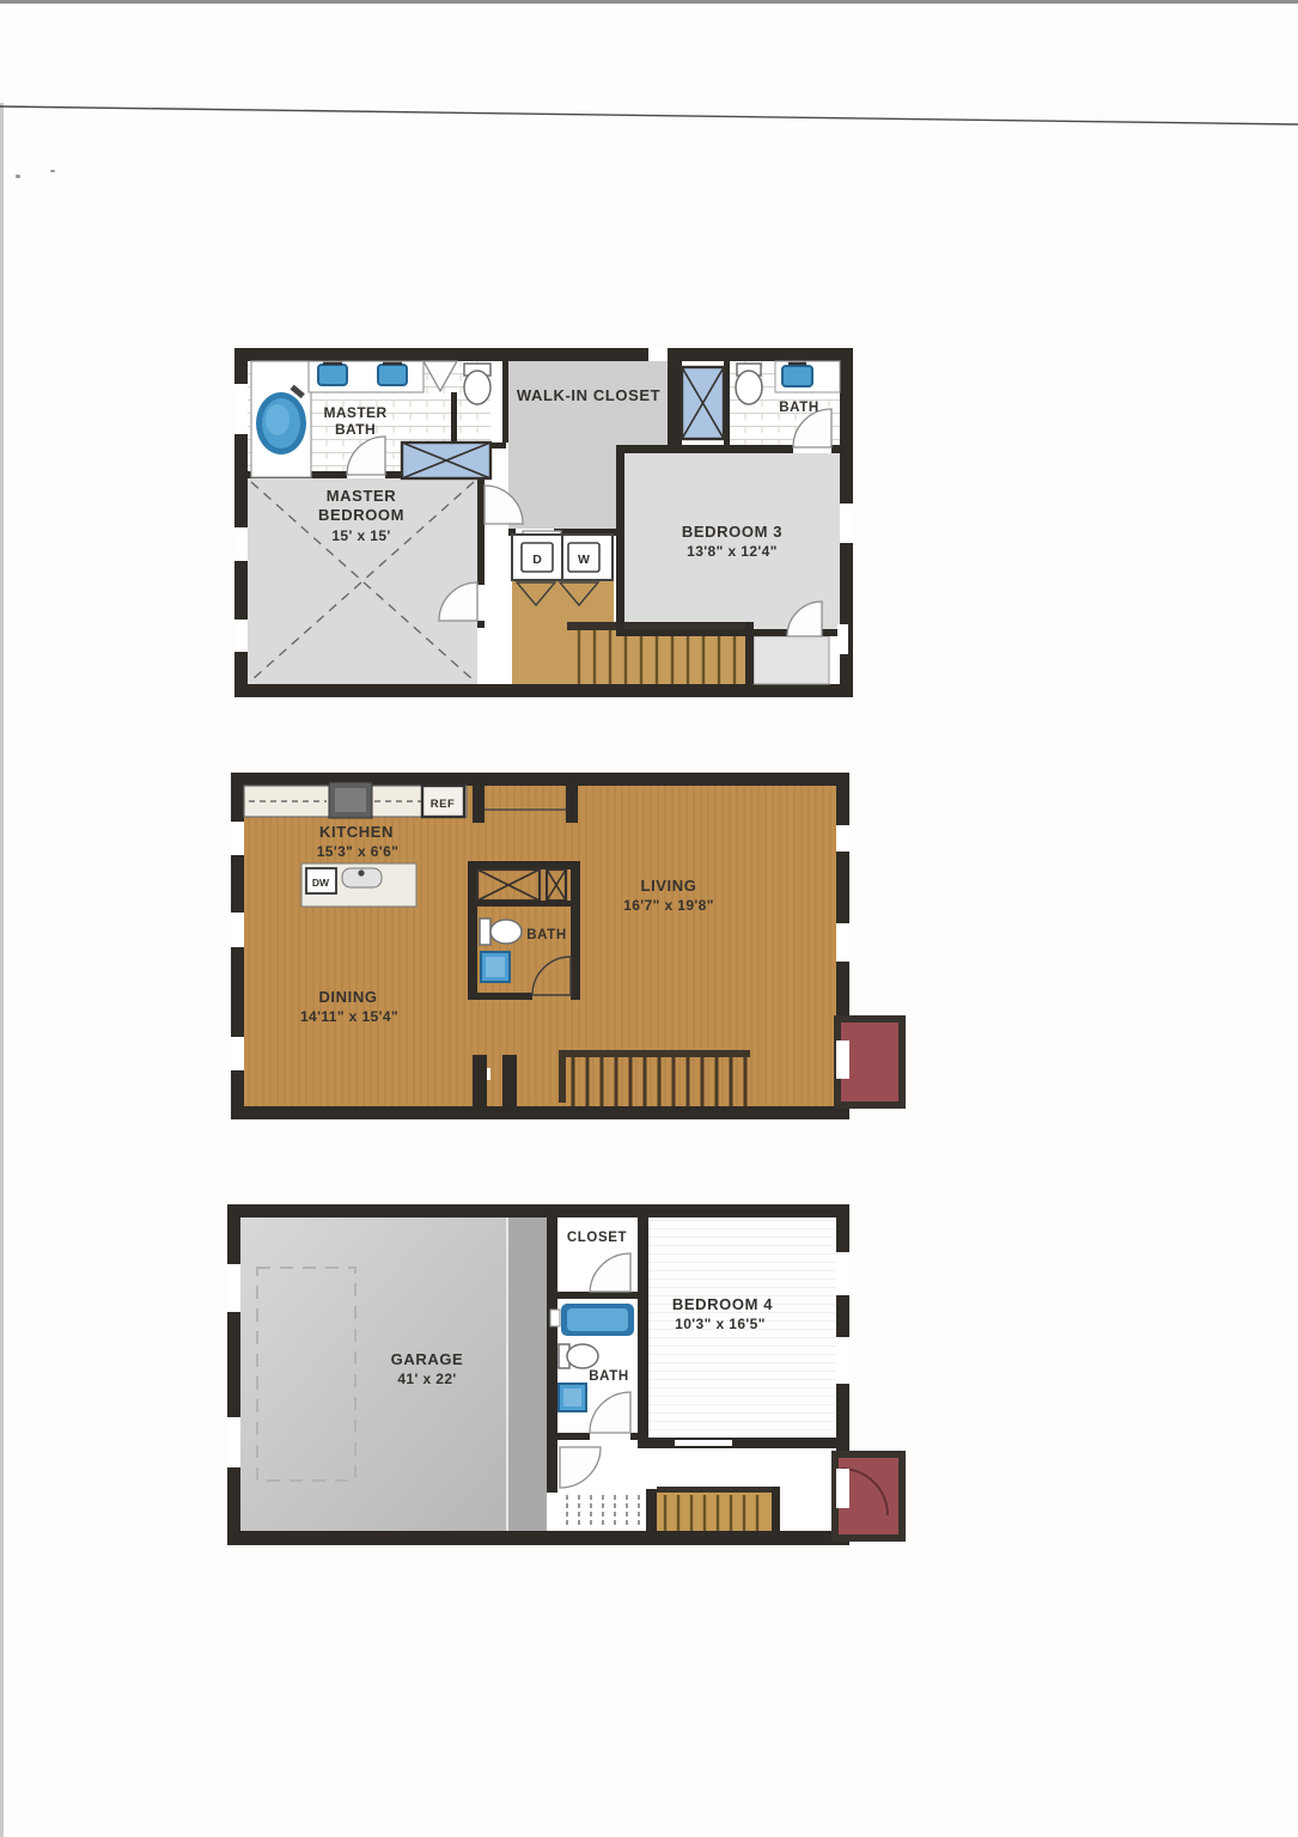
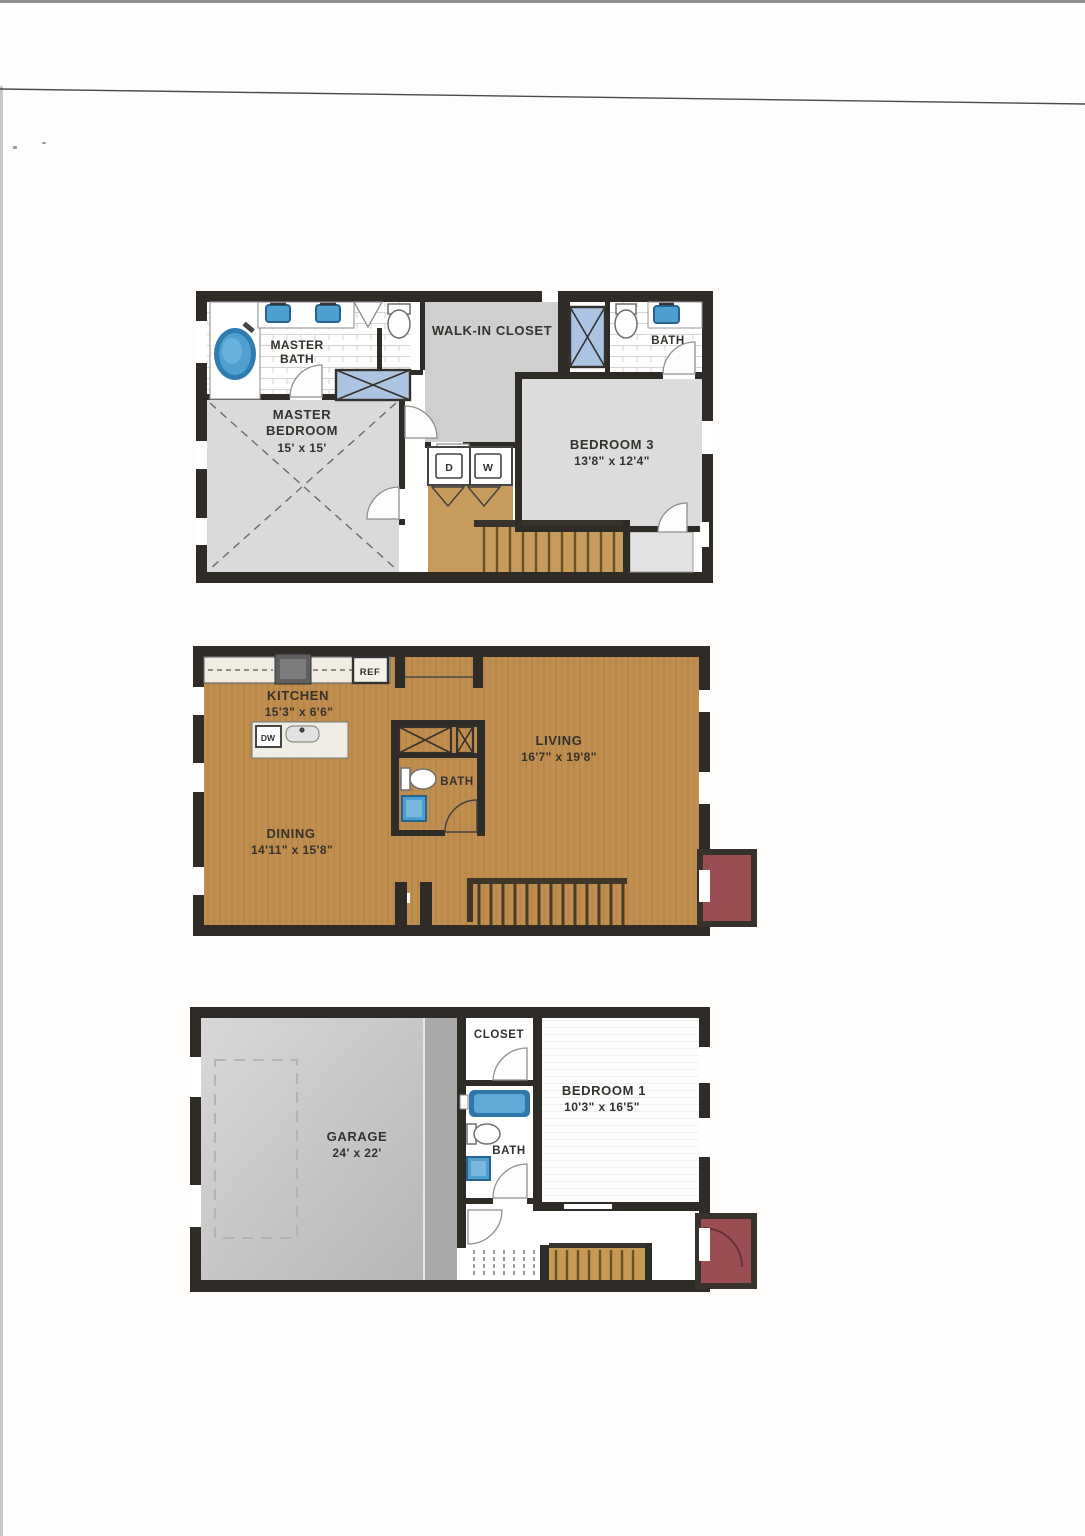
  D
  W
  MASTER
  BATH
  WALK-IN CLOSET
  BATH
  MASTER
  BEDROOM
  15' x 15'
  BEDROOM 3
  13'8" x 12'4"
  REF
  DW
  BATH
  KITCHEN
  15'3" x 6'6"
  LIVING
  16'7" x 19'8"
  DINING
- 14'11" x 15'4"
+ 14'11" x 15'8"
  CLOSET
  BATH
  GARAGE
- 41' x 22'
+ 24' x 22'
- BEDROOM 4
+ BEDROOM 1
  10'3" x 16'5"
